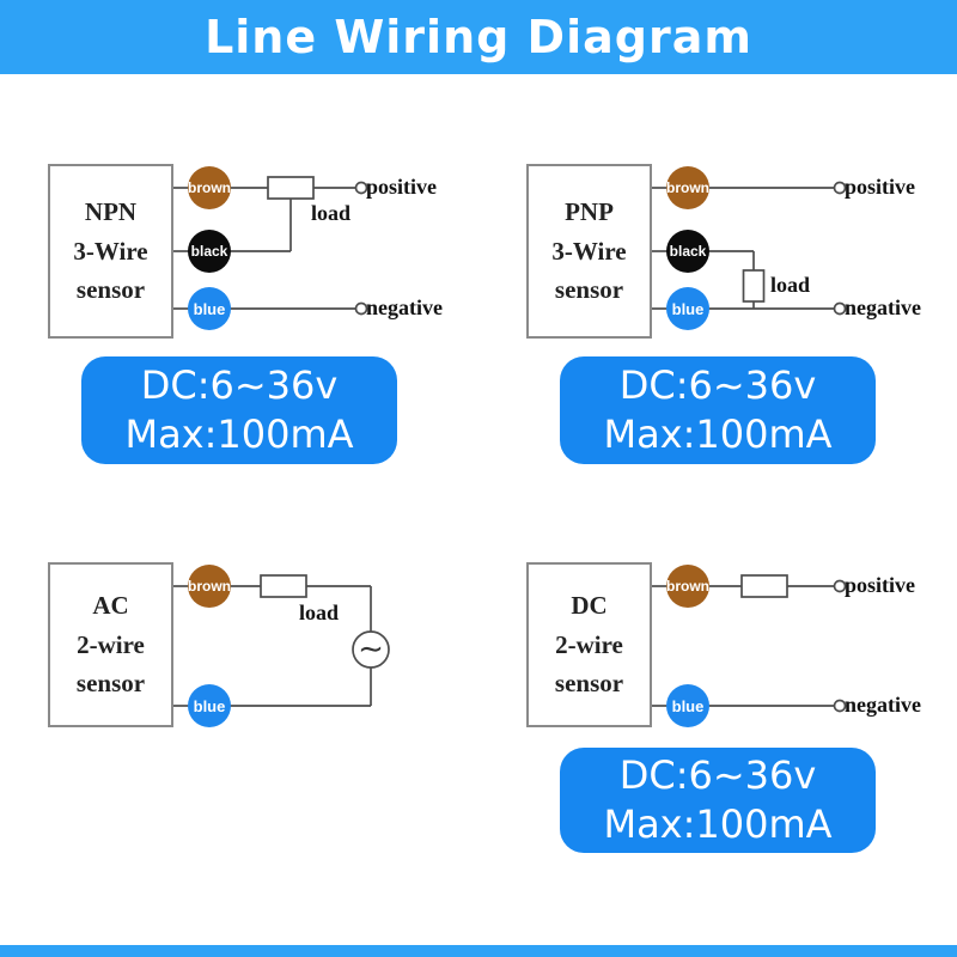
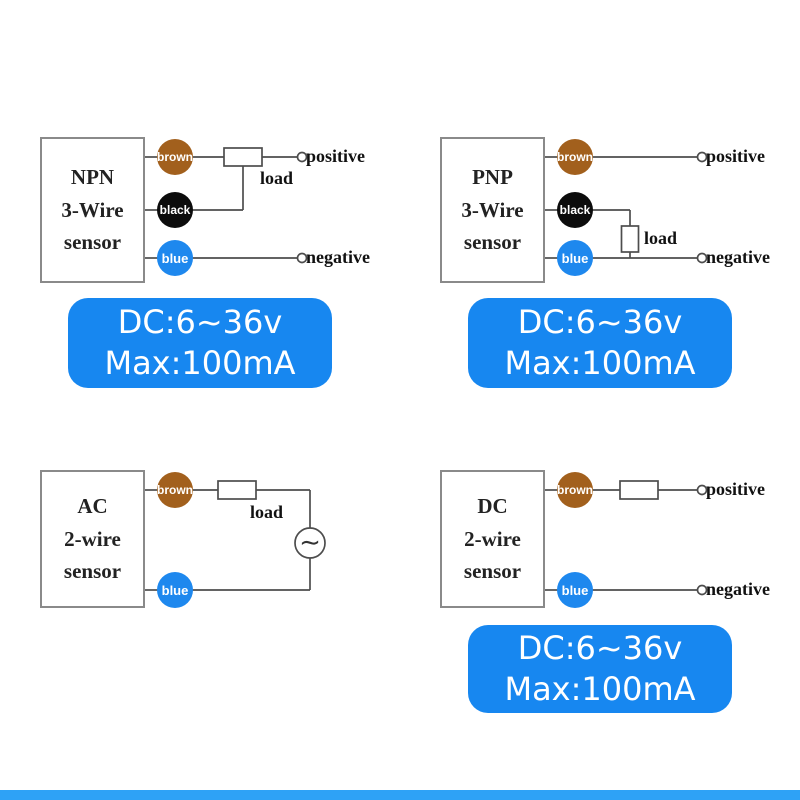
- Line Wiring Diagram
  NPN
  3-Wire
  sensor
  brown
  black
  blue
  load
  positive
  negative
  DC:6~36v
  Max:100mA
  PNP
  3-Wire
  sensor
  brown
  black
  blue
  load
  positive
  negative
  DC:6~36v
  Max:100mA
  AC
  2-wire
  sensor
  brown
  blue
  load
  ∼
  DC
  2-wire
  sensor
  brown
  blue
  positive
  negative
  DC:6~36v
  Max:100mA
